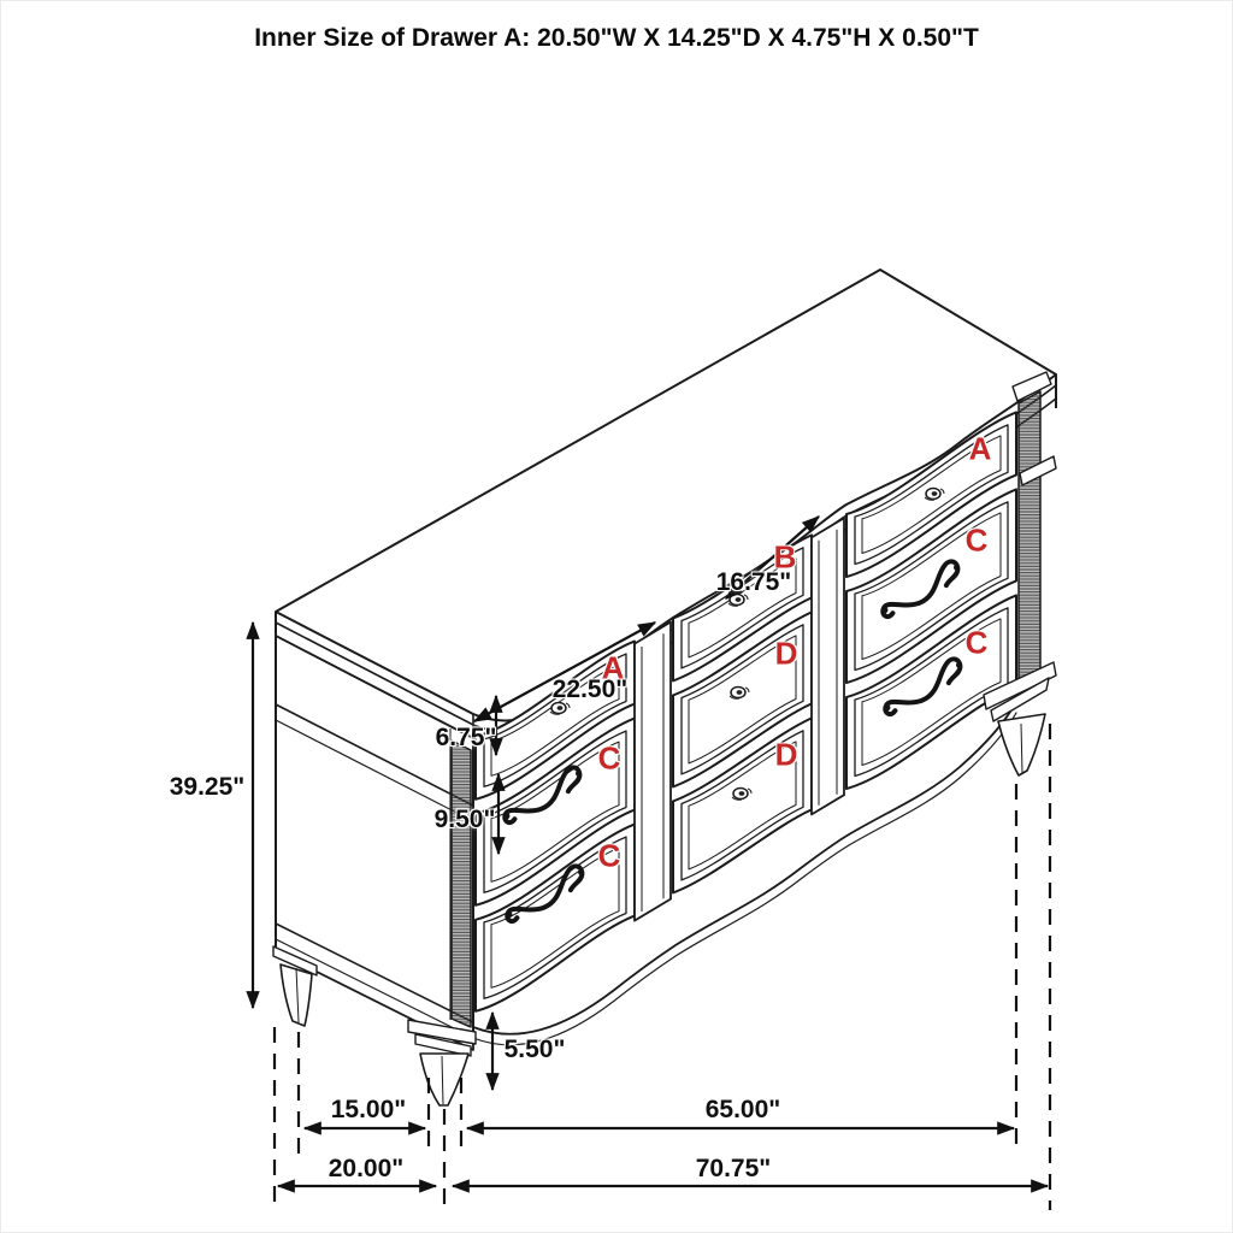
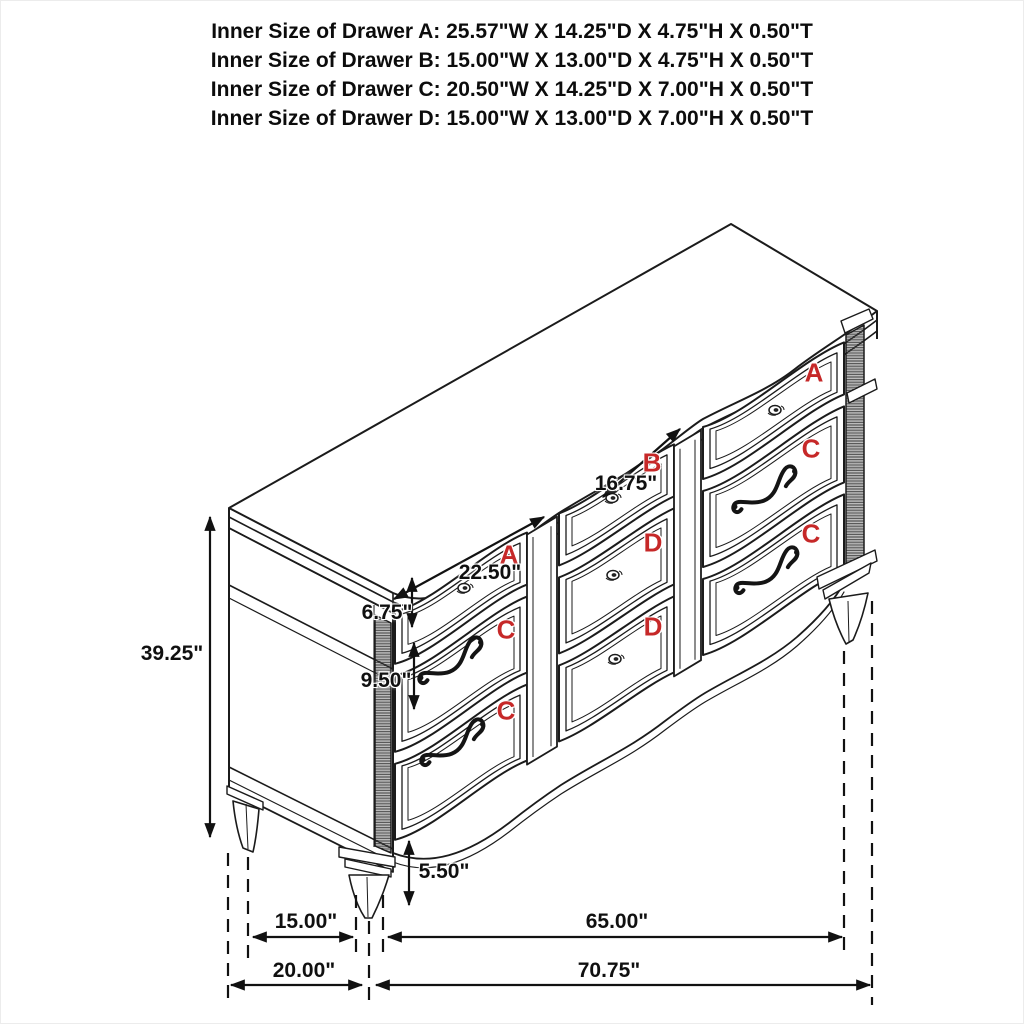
- Inner Size of Drawer A: 20.50"W X 14.25"D X 4.75"H X 0.50"T
+ Inner Size of Drawer A: 25.57"W X 14.25"D X 4.75"H X 0.50"T
+ Inner Size of Drawer B: 15.00"W X 13.00"D X 4.75"H X 0.50"T
+ Inner Size of Drawer C: 20.50"W X 14.25"D X 7.00"H X 0.50"T
+ Inner Size of Drawer D: 15.00"W X 13.00"D X 7.00"H X 0.50"T
  A
  C
  C
  B
  D
  D
  A
  C
  C
  39.25"
  6.75"
  9.50"
  22.50"
  16.75"
  5.50"
  15.00"
  65.00"
  20.00"
  70.75"
